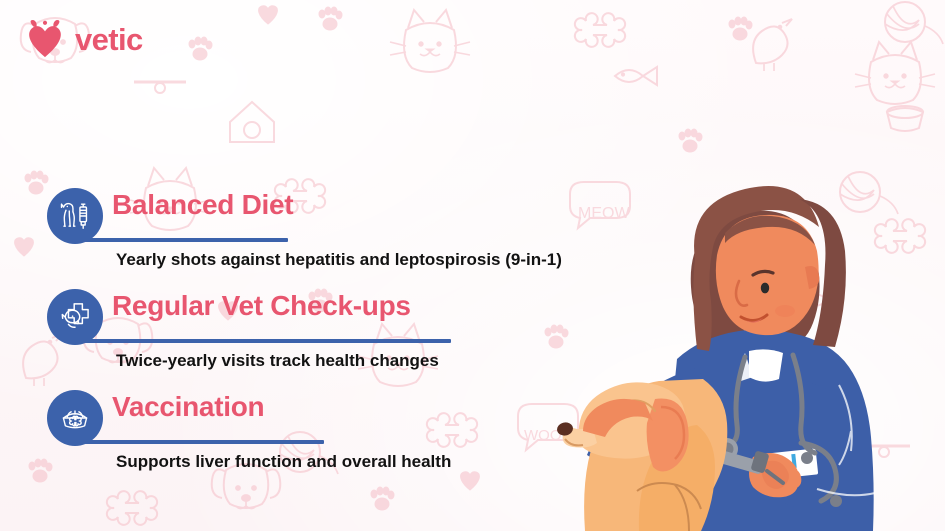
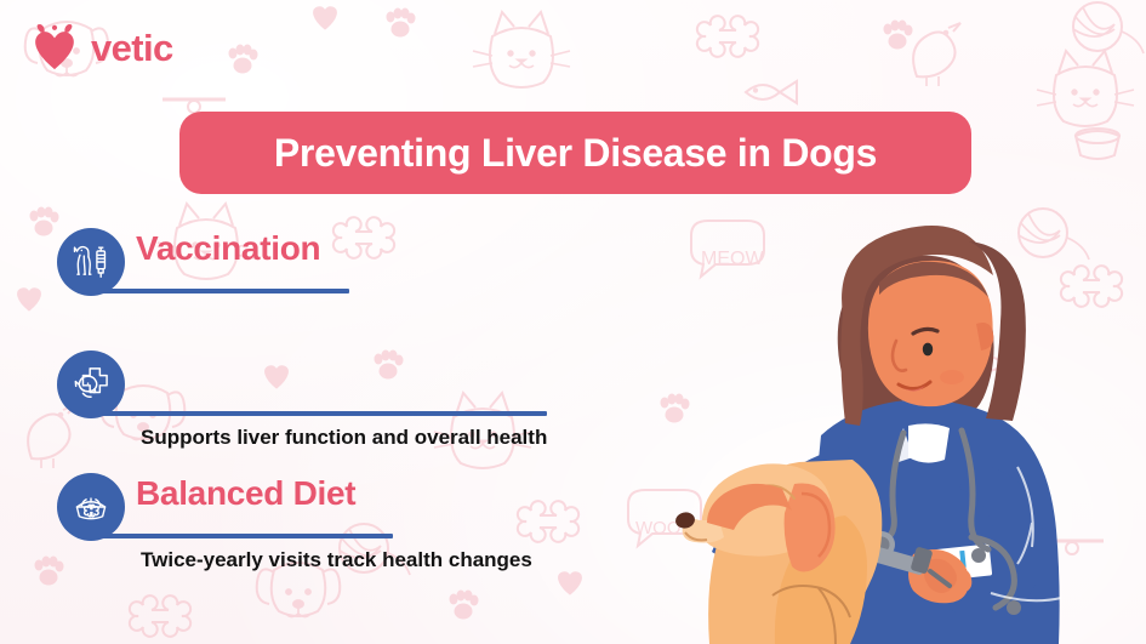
  MEOW
  WOO
  vetic
+ Preventing Liver Disease in Dogs
- Balanced Diet
+ Vaccination
- Yearly shots against hepatitis and leptospirosis (9-in-1)
- Regular Vet Check-ups
- Twice-yearly visits track health changes
+ Supports liver function and overall health
- Vaccination
+ Balanced Diet
- Supports liver function and overall health
+ Twice-yearly visits track health changes
